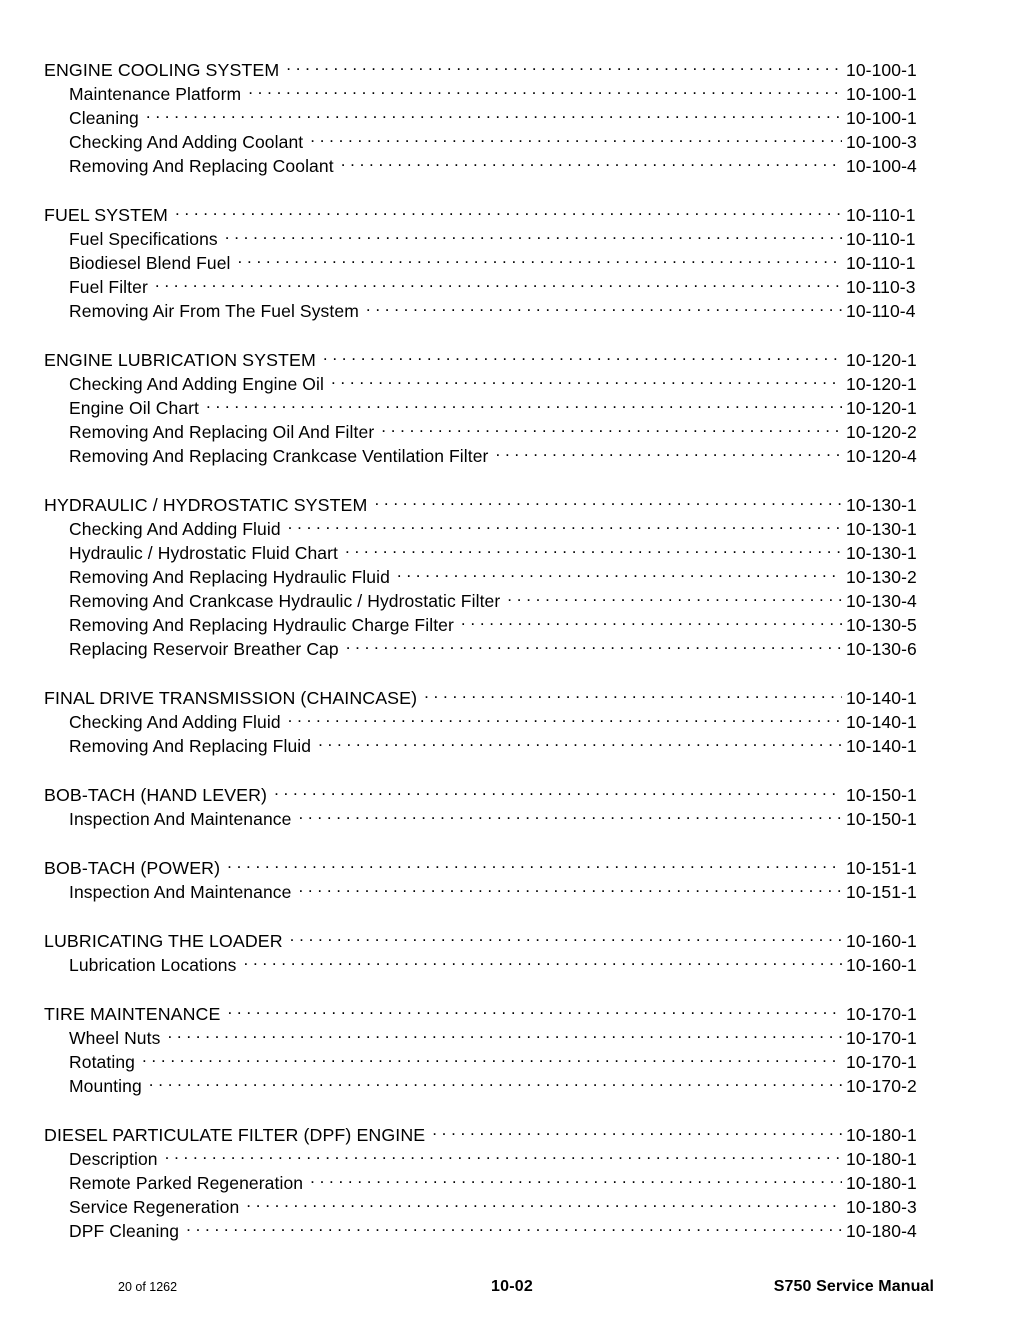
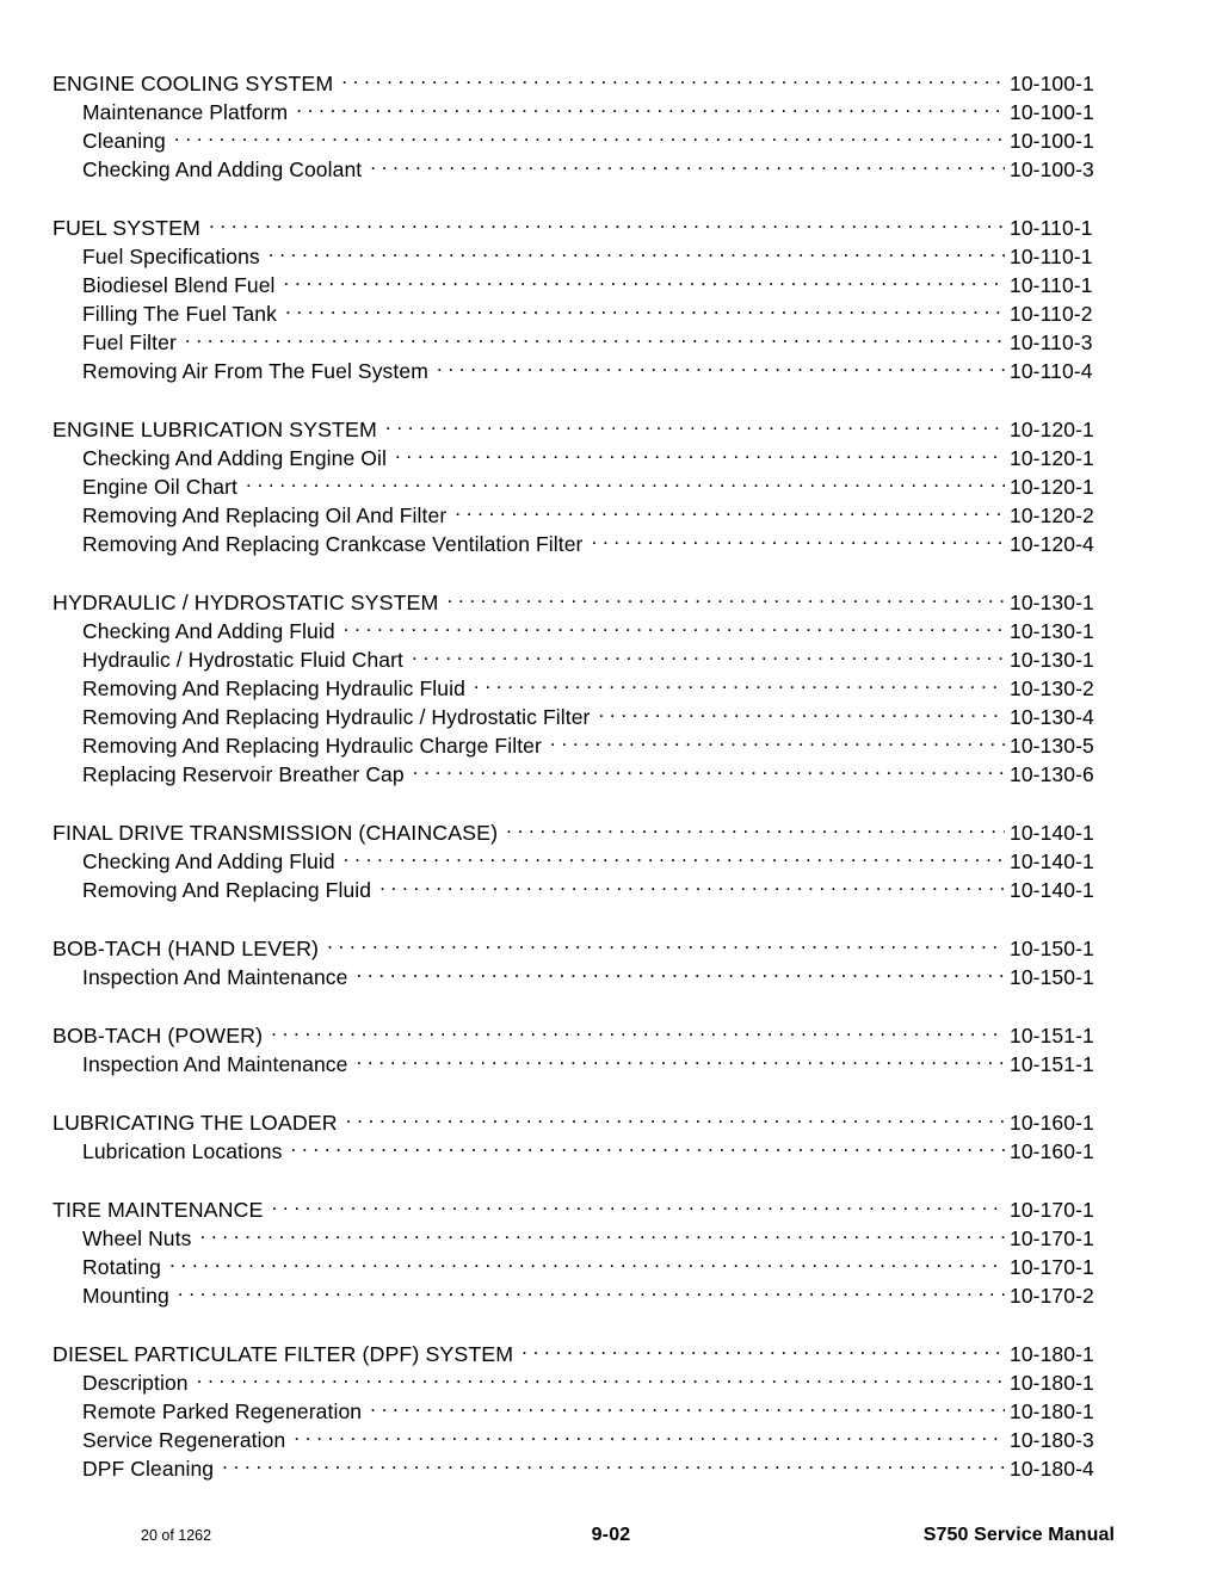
  ENGINE COOLING SYSTEM
  10-100-1
  Maintenance Platform
  10-100-1
  Cleaning
  10-100-1
  Checking And Adding Coolant
  10-100-3
- Removing And Replacing Coolant
- 10-100-4
  FUEL SYSTEM
  10-110-1
  Fuel Specifications
  10-110-1
  Biodiesel Blend Fuel
  10-110-1
+ Filling The Fuel Tank
+ 10-110-2
  Fuel Filter
  10-110-3
  Removing Air From The Fuel System
  10-110-4
  ENGINE LUBRICATION SYSTEM
  10-120-1
  Checking And Adding Engine Oil
  10-120-1
  Engine Oil Chart
  10-120-1
  Removing And Replacing Oil And Filter
  10-120-2
  Removing And Replacing Crankcase Ventilation Filter
  10-120-4
  HYDRAULIC / HYDROSTATIC SYSTEM
  10-130-1
  Checking And Adding Fluid
  10-130-1
  Hydraulic / Hydrostatic Fluid Chart
  10-130-1
  Removing And Replacing Hydraulic Fluid
  10-130-2
- Removing And Crankcase Hydraulic / Hydrostatic Filter
+ Removing And Replacing Hydraulic / Hydrostatic Filter
  10-130-4
  Removing And Replacing Hydraulic Charge Filter
  10-130-5
  Replacing Reservoir Breather Cap
  10-130-6
  FINAL DRIVE TRANSMISSION (CHAINCASE)
  10-140-1
  Checking And Adding Fluid
  10-140-1
  Removing And Replacing Fluid
  10-140-1
  BOB-TACH (HAND LEVER)
  10-150-1
  Inspection And Maintenance
  10-150-1
  BOB-TACH (POWER)
  10-151-1
  Inspection And Maintenance
  10-151-1
  LUBRICATING THE LOADER
  10-160-1
  Lubrication Locations
  10-160-1
  TIRE MAINTENANCE
  10-170-1
  Wheel Nuts
  10-170-1
  Rotating
  10-170-1
  Mounting
  10-170-2
- DIESEL PARTICULATE FILTER (DPF) ENGINE
+ DIESEL PARTICULATE FILTER (DPF) SYSTEM
  10-180-1
  Description
  10-180-1
  Remote Parked Regeneration
  10-180-1
  Service Regeneration
  10-180-3
  DPF Cleaning
  10-180-4
  20 of 1262
- 10-02
+ 9-02
  S750 Service Manual
